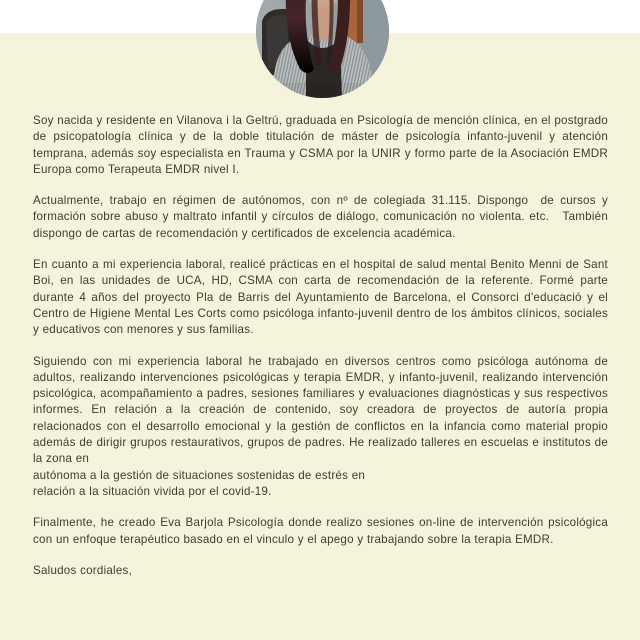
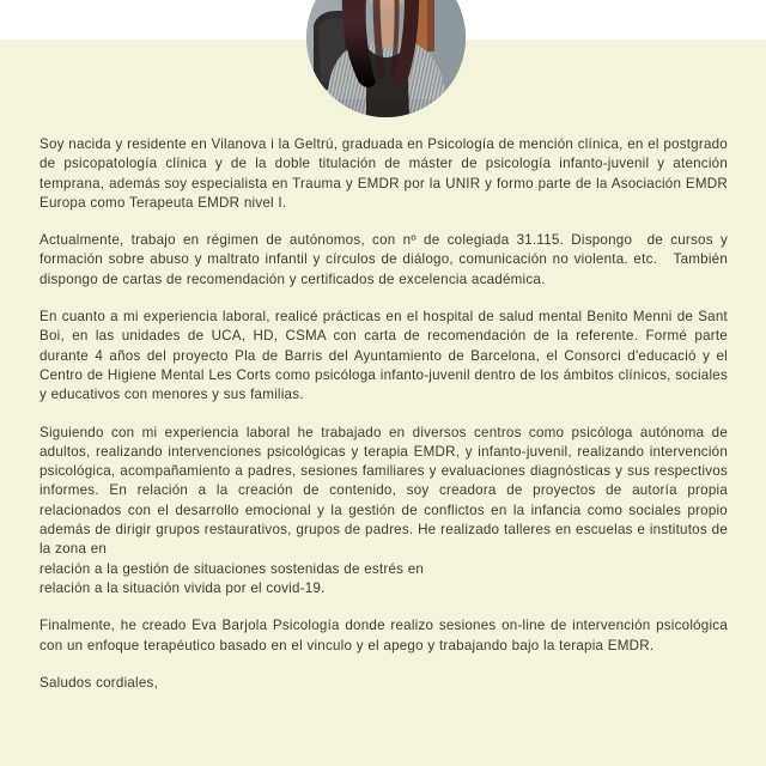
- Soy nacida y residente en Vilanova i la Geltrú, graduada en Psicología de mención clínica, en el postgrado de psicopatología clínica y de la doble titulación de máster de psicología infanto-juvenil y atención temprana, además soy especialista en Trauma y CSMA por la UNIR y formo parte de la Asociación EMDR Europa como Terapeuta EMDR nivel I.
+ Soy nacida y residente en Vilanova i la Geltrú, graduada en Psicología de mención clínica, en el postgrado de psicopatología clínica y de la doble titulación de máster de psicología infanto-juvenil y atención temprana, además soy especialista en Trauma y EMDR por la UNIR y formo parte de la Asociación EMDR Europa como Terapeuta EMDR nivel I.
  Actualmente, trabajo en régimen de autónomos, con nº de colegiada 31.115. Dispongo de cursos y formación sobre abuso y maltrato infantil y círculos de diálogo, comunicación no violenta. etc. También dispongo de cartas de recomendación y certificados de excelencia académica.
  En cuanto a mi experiencia laboral, realicé prácticas en el hospital de salud mental Benito Menni de Sant Boi, en las unidades de UCA, HD, CSMA con carta de recomendación de la referente. Formé parte durante 4 años del proyecto Pla de Barris del Ayuntamiento de Barcelona, el Consorci d'educació y el Centro de Higiene Mental Les Corts como psicóloga infanto-juvenil dentro de los ámbitos clínicos, sociales y educativos con menores y sus familias.
- Siguiendo con mi experiencia laboral he trabajado en diversos centros como psicóloga autónoma de adultos, realizando intervenciones psicológicas y terapia EMDR, y infanto-juvenil, realizando intervención psicológica, acompañamiento a padres, sesiones familiares y evaluaciones diagnósticas y sus respectivos informes. En relación a la creación de contenido, soy creadora de proyectos de autoría propia relacionados con el desarrollo emocional y la gestión de conflictos en la infancia como material propio además de dirigir grupos restaurativos, grupos de padres. He realizado talleres en escuelas e institutos de la zona en
+ Siguiendo con mi experiencia laboral he trabajado en diversos centros como psicóloga autónoma de adultos, realizando intervenciones psicológicas y terapia EMDR, y infanto-juvenil, realizando intervención psicológica, acompañamiento a padres, sesiones familiares y evaluaciones diagnósticas y sus respectivos informes. En relación a la creación de contenido, soy creadora de proyectos de autoría propia relacionados con el desarrollo emocional y la gestión de conflictos en la infancia como sociales propio además de dirigir grupos restaurativos, grupos de padres. He realizado talleres en escuelas e institutos de la zona en
- autónoma a la gestión de situaciones sostenidas de estrés en
+ relación a la gestión de situaciones sostenidas de estrés en
  relación a la situación vivida por el covid-19.
- Finalmente, he creado Eva Barjola Psicología donde realizo sesiones on-line de intervención psicológica con un enfoque terapéutico basado en el vinculo y el apego y trabajando sobre la terapia EMDR.
+ Finalmente, he creado Eva Barjola Psicología donde realizo sesiones on-line de intervención psicológica con un enfoque terapéutico basado en el vinculo y el apego y trabajando bajo la terapia EMDR.
  Saludos cordiales,
